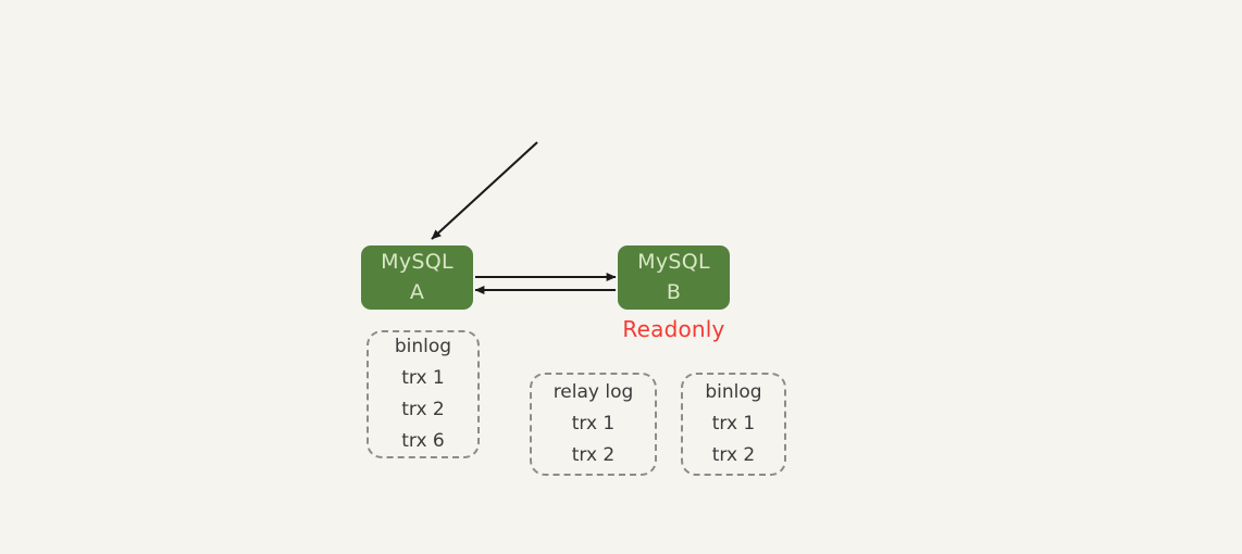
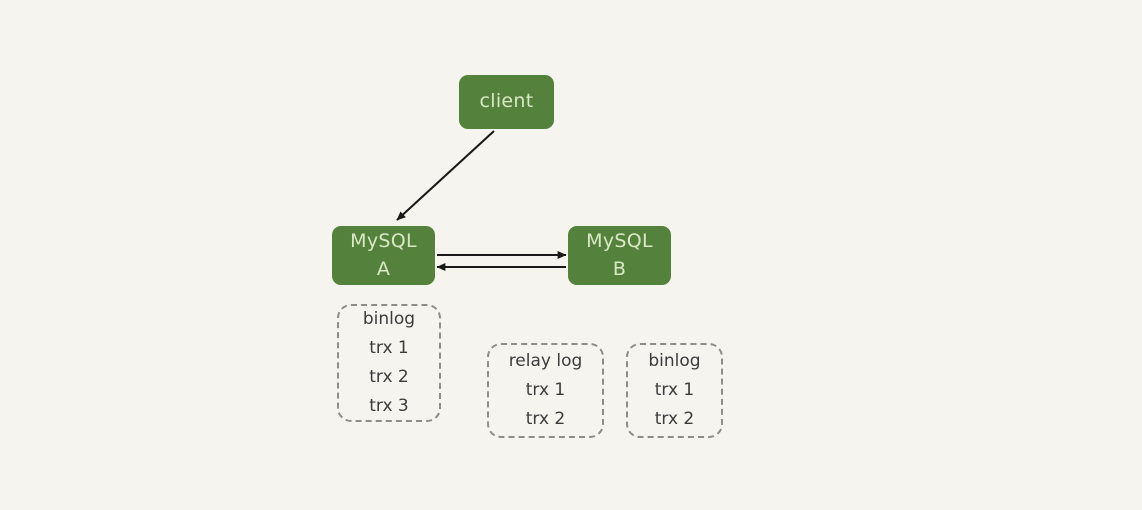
+ client
  MySQL
  A
  MySQL
  B
- Readonly
  binlog
  trx 1
  trx 2
- trx 6
+ trx 3
  relay log
  trx 1
  trx 2
  binlog
  trx 1
  trx 2
